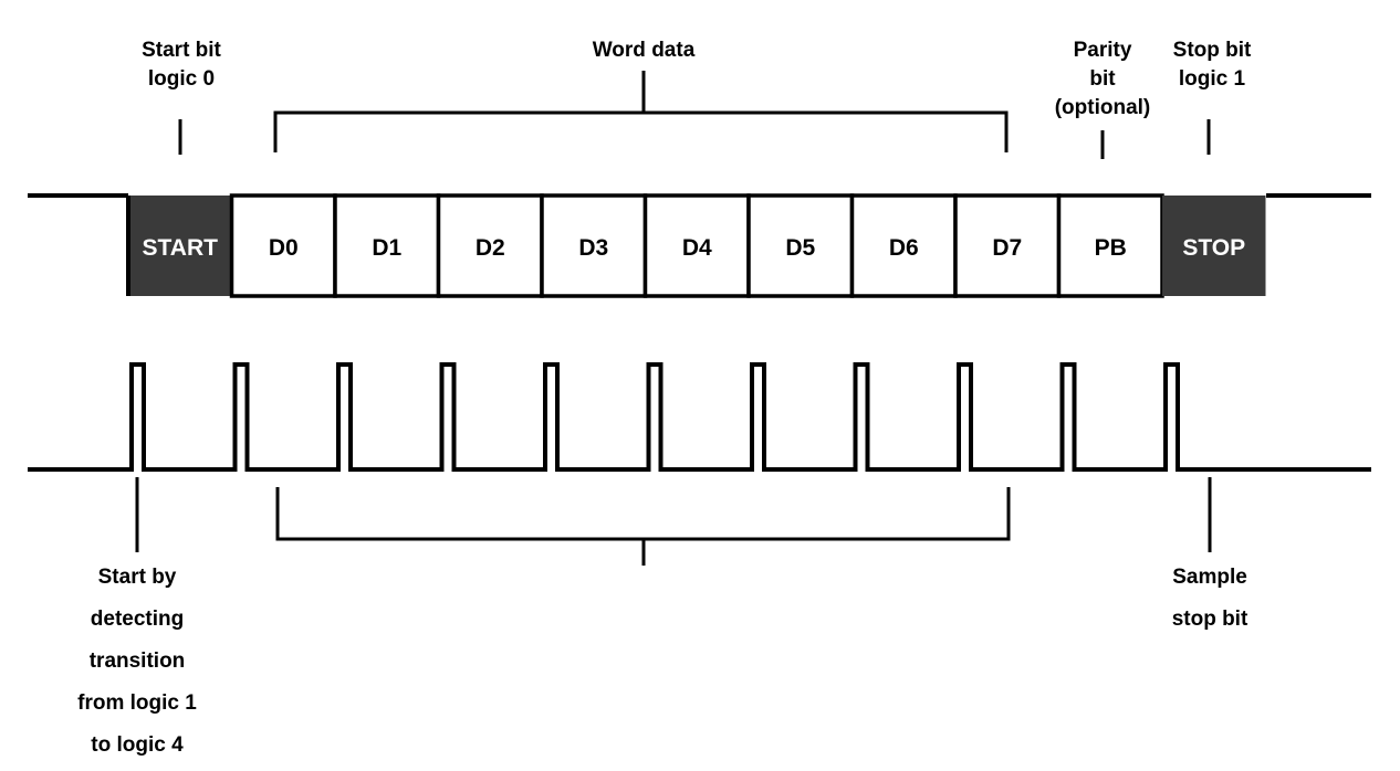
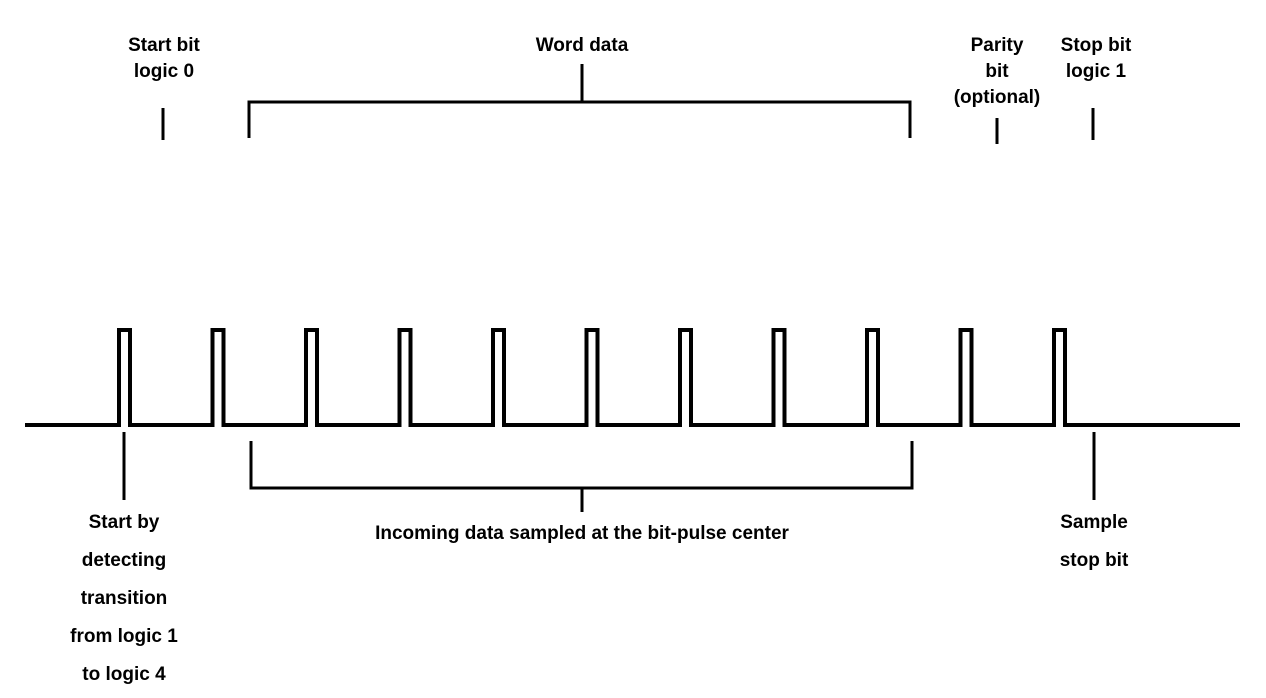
  Start bit
  logic 0
  Word data
  Parity
  bit
  (optional)
  Stop bit
  logic 1
- START
- D0
- D1
- D2
- D3
- D4
- D5
- D6
- D7
- PB
- STOP
  Start by
  detecting
  transition
  from logic 1
  to logic 4
+ Incoming data sampled at the bit-pulse center
  Sample
  stop bit
